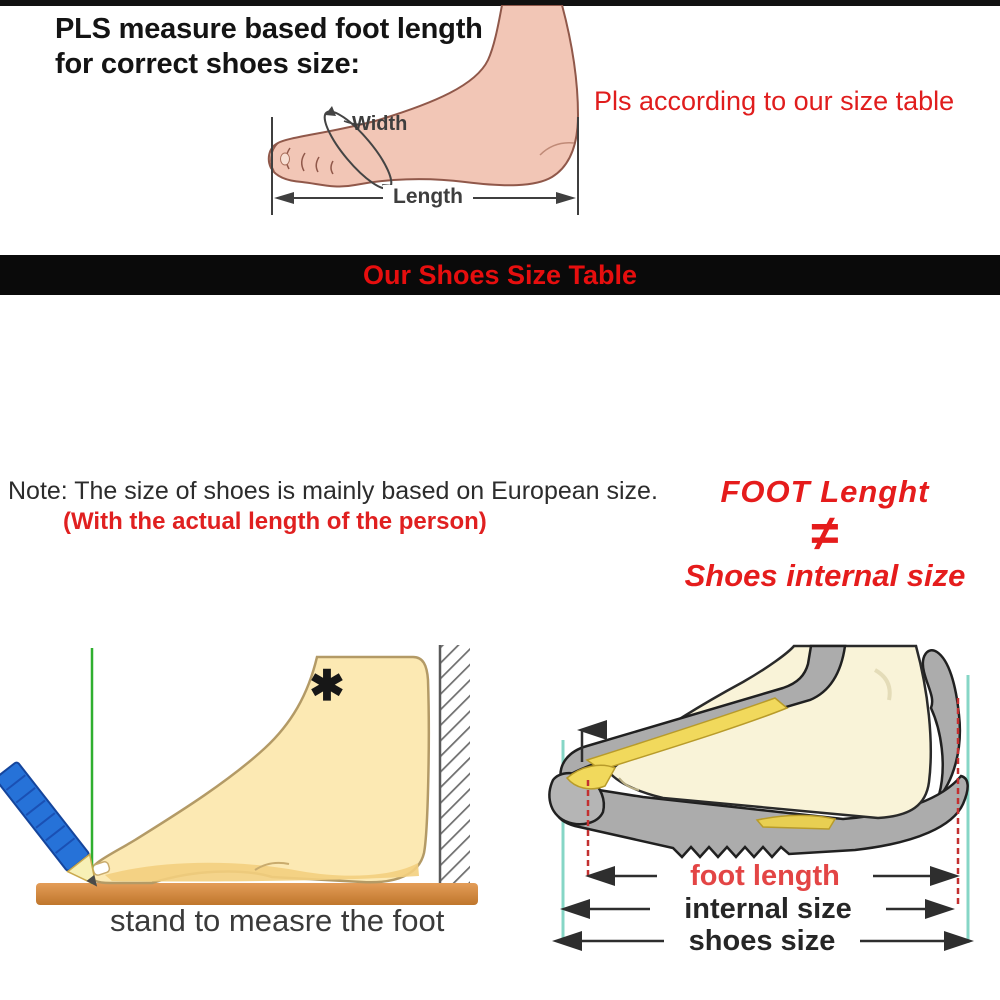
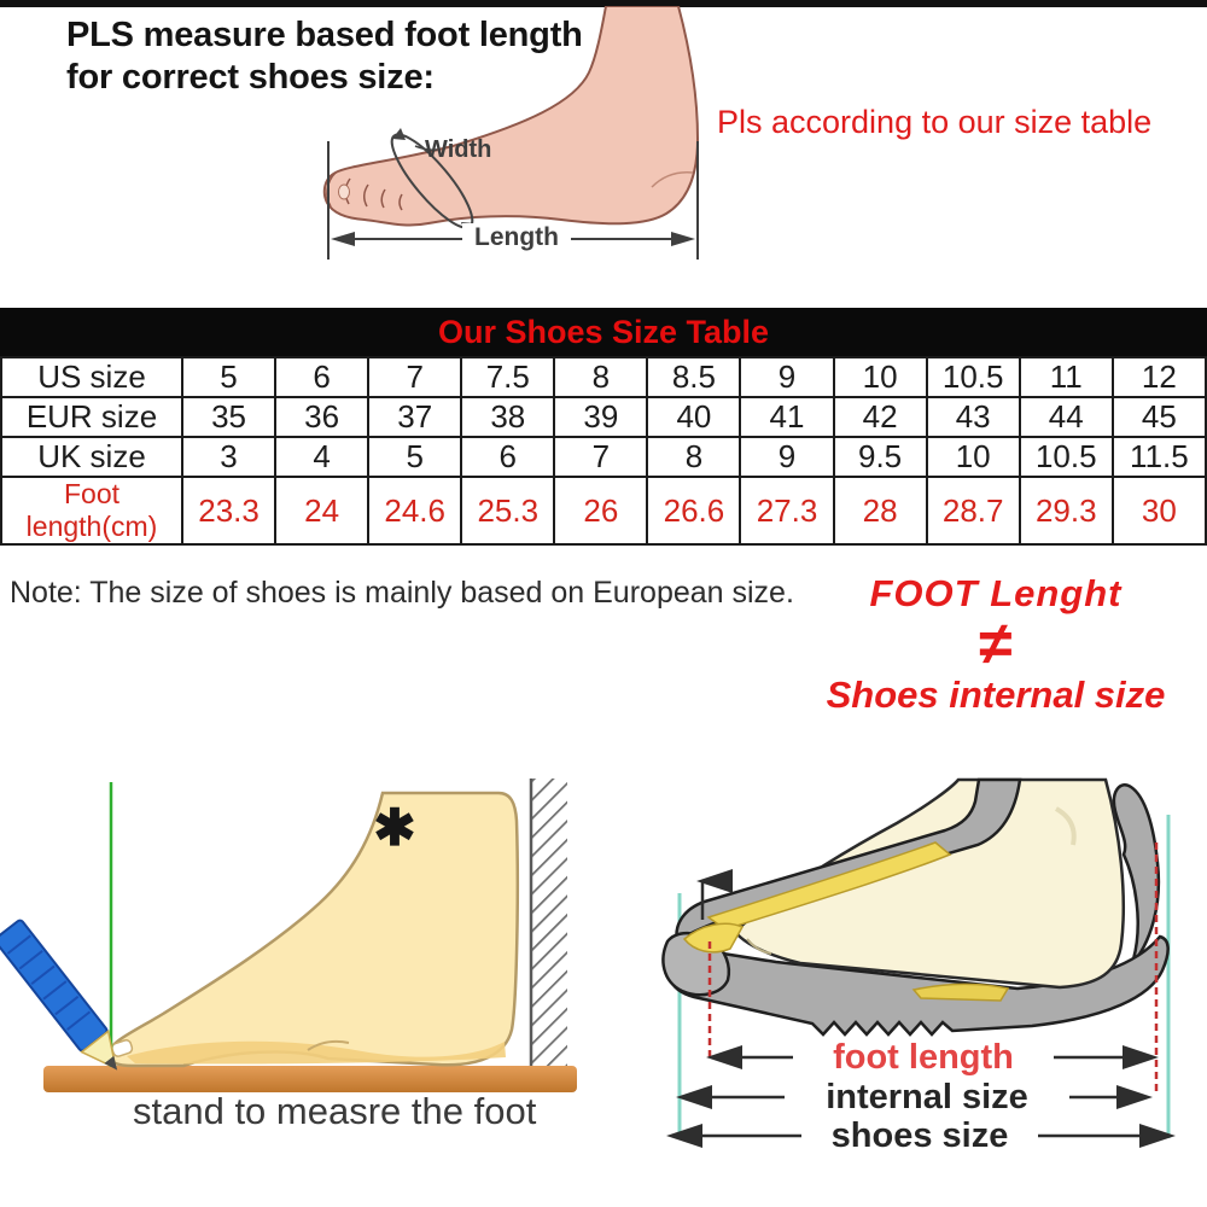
  PLS measure based foot length
  for correct shoes size:
  Width
  Length
  Pls according to our size table
  Our Shoes Size Table
+ US size	5	6	7	7.5	8	8.5	9	10	10.5	11	12
+ EUR size	35	36	37	38	39	40	41	42	43	44	45
+ UK size	3	4	5	6	7	8	9	9.5	10	10.5	11.5
+ Foot length(cm)	23.3	24	24.6	25.3	26	26.6	27.3	28	28.7	29.3	30
  Note: The size of shoes is mainly based on European size.
- (With the actual length of the person)
  FOOT Lenght
  ≠
  Shoes internal size
  ✱
  stand to measre the foot
  foot length
  internal size
  shoes size
